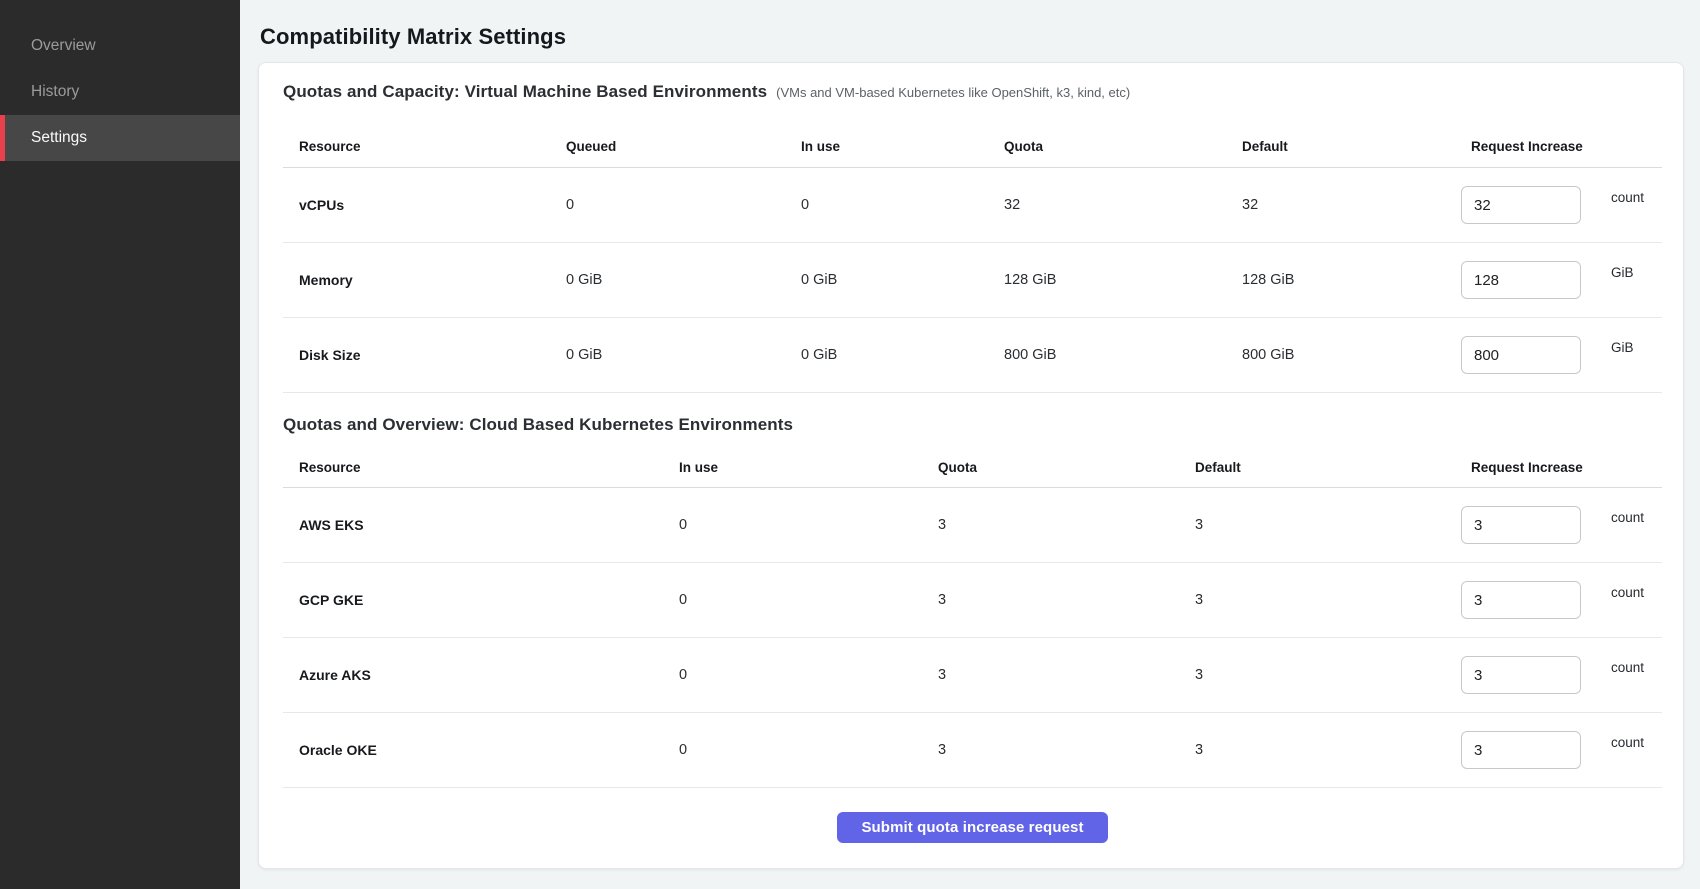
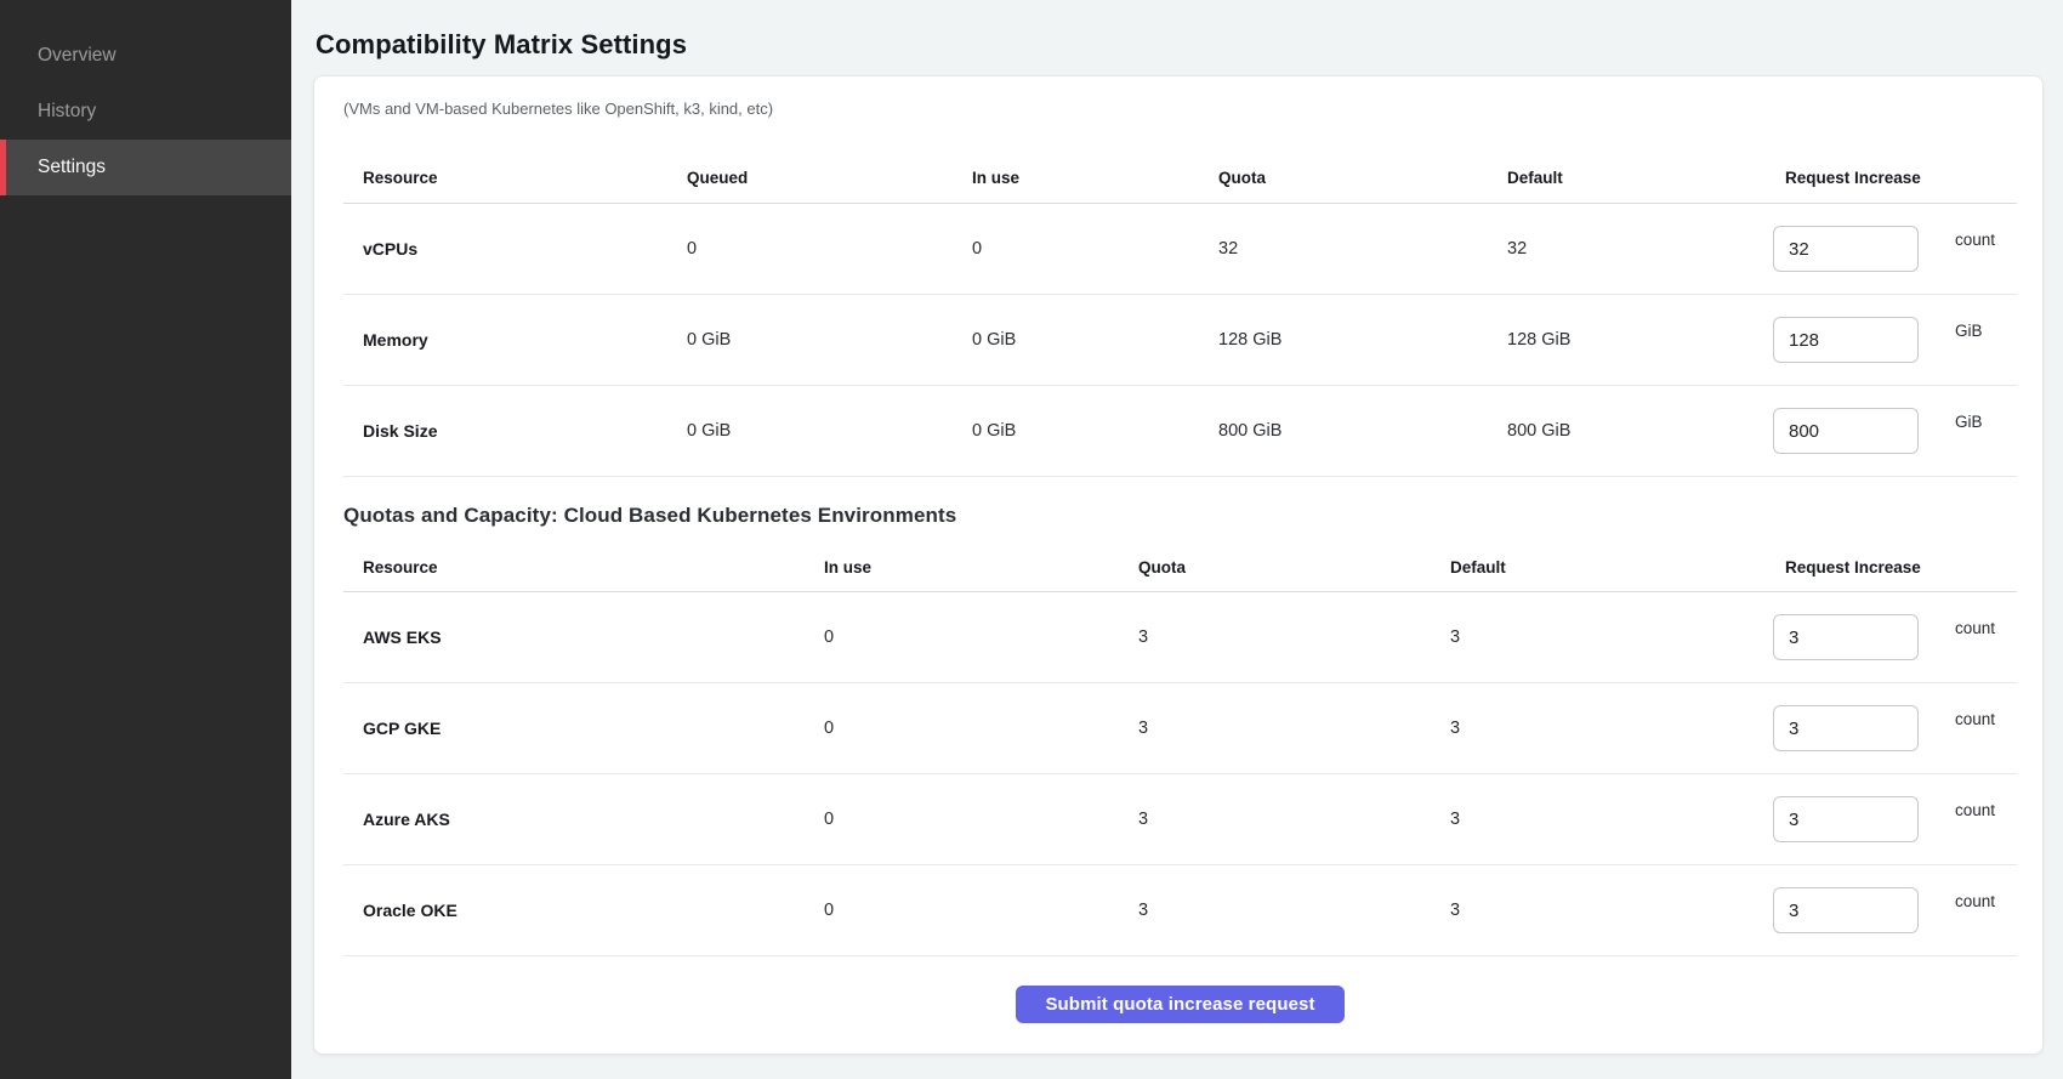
  Overview
  History
  Settings
  Compatibility Matrix Settings
- Quotas and Capacity: Virtual Machine Based Environments
  (VMs and VM-based Kubernetes like OpenShift, k3, kind, etc)
  Resource
  Queued
  In use
  Quota
  Default
  Request Increase
  vCPUs
  0
  0
  32
  32
  32
  count
  Memory
  0 GiB
  0 GiB
  128 GiB
  128 GiB
  128
  GiB
  Disk Size
  0 GiB
  0 GiB
  800 GiB
  800 GiB
  800
  GiB
- Quotas and Overview: Cloud Based Kubernetes Environments
+ Quotas and Capacity: Cloud Based Kubernetes Environments
  Resource
  In use
  Quota
  Default
  Request Increase
  AWS EKS
  0
  3
  3
  3
  count
  GCP GKE
  0
  3
  3
  3
  count
  Azure AKS
  0
  3
  3
  3
  count
  Oracle OKE
  0
  3
  3
  3
  count
  Submit quota increase request
